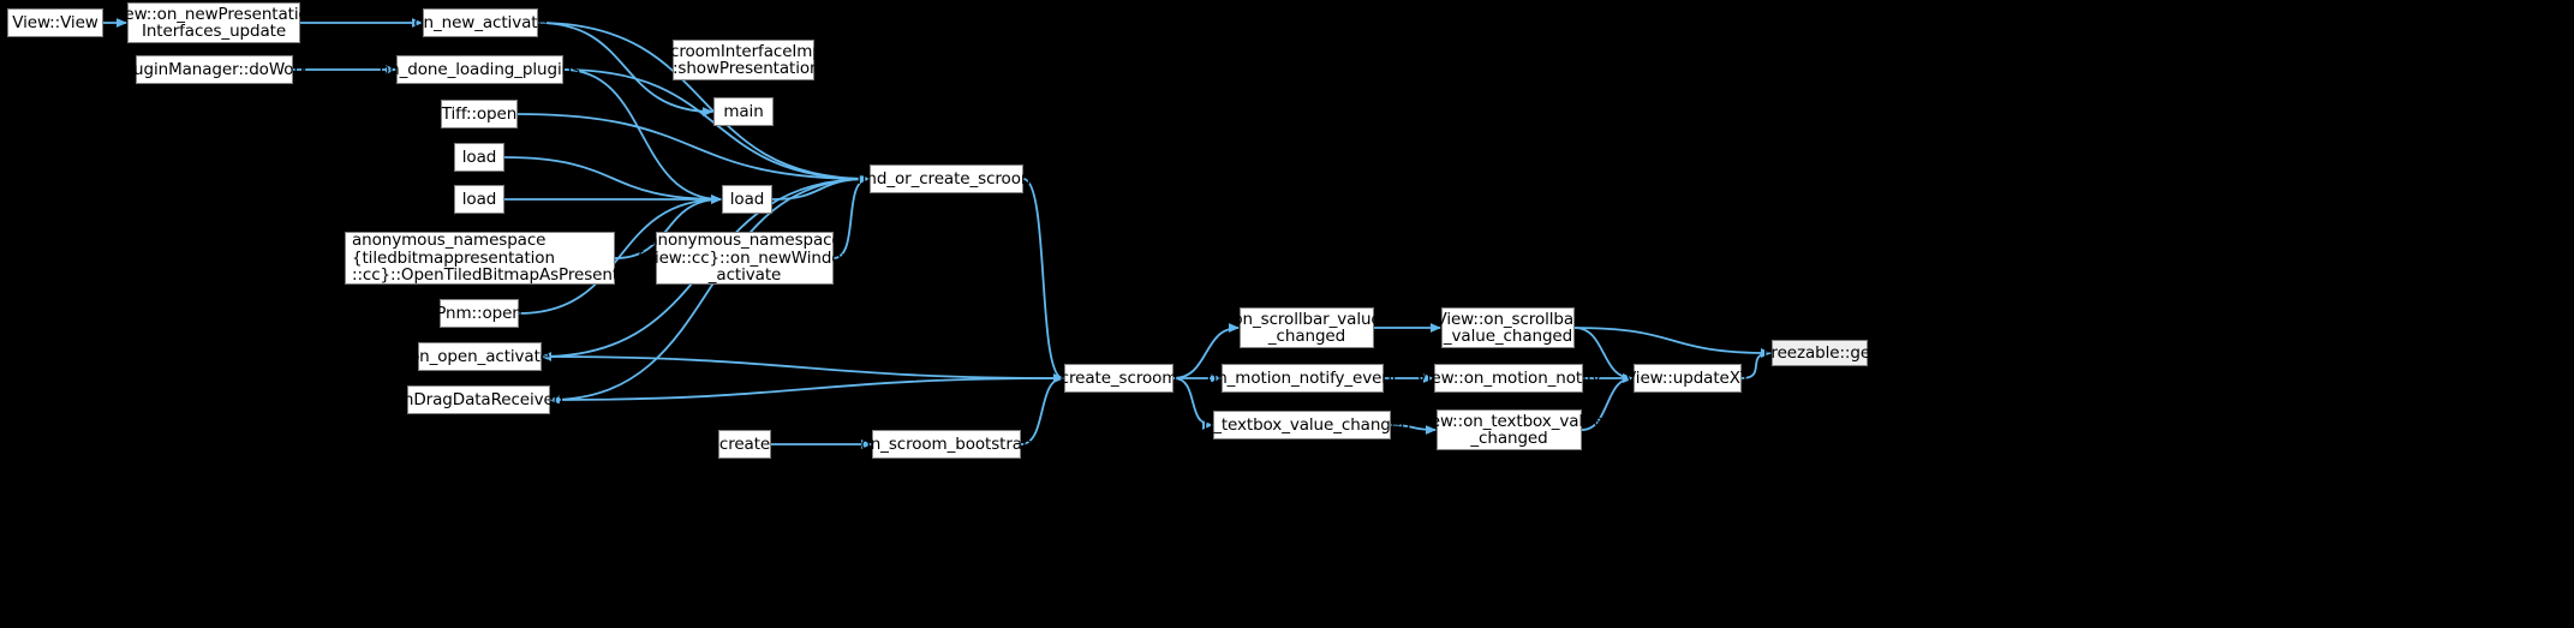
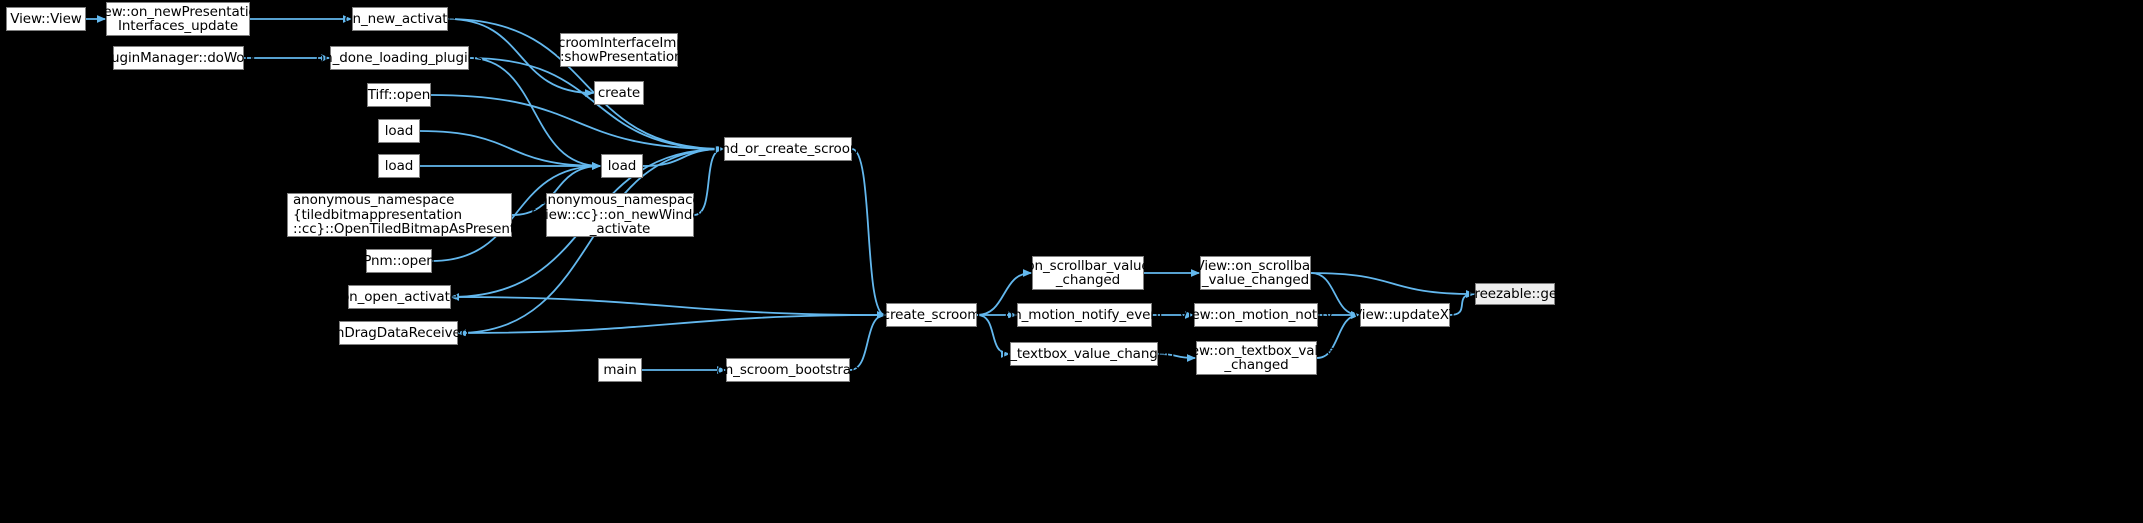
  View::View
  View::on_newPresentation
  Interfaces_update
  on_new_activate
  PluginManager::doWork
  on_done_loading_plugins
  ScroomInterfaceImpl
  ::showPresentation
- main
+ create
  Tiff::open
  find_or_create_scroom
  load
  load
  load
  anonymous_namespace
  {tiledbitmappresentation
  ::cc}::OpenTiledBitmapAsPresentat
  anonymous_namespace
  {view::cc}::on_newWindow
  _activate
  Pnm::open
  on_open_activate
  onDragDataReceived
- create
+ main
  on_scroom_bootstrap
  create_scroom
  on_scrollbar_value
  _changed
  on_motion_notify_event
  on_textbox_value_changed
  View::on_scrollbar
  _value_changed
  View::on_motion_notify
  View::on_textbox_value
  _changed
  View::updateXY
  Freezable::get
